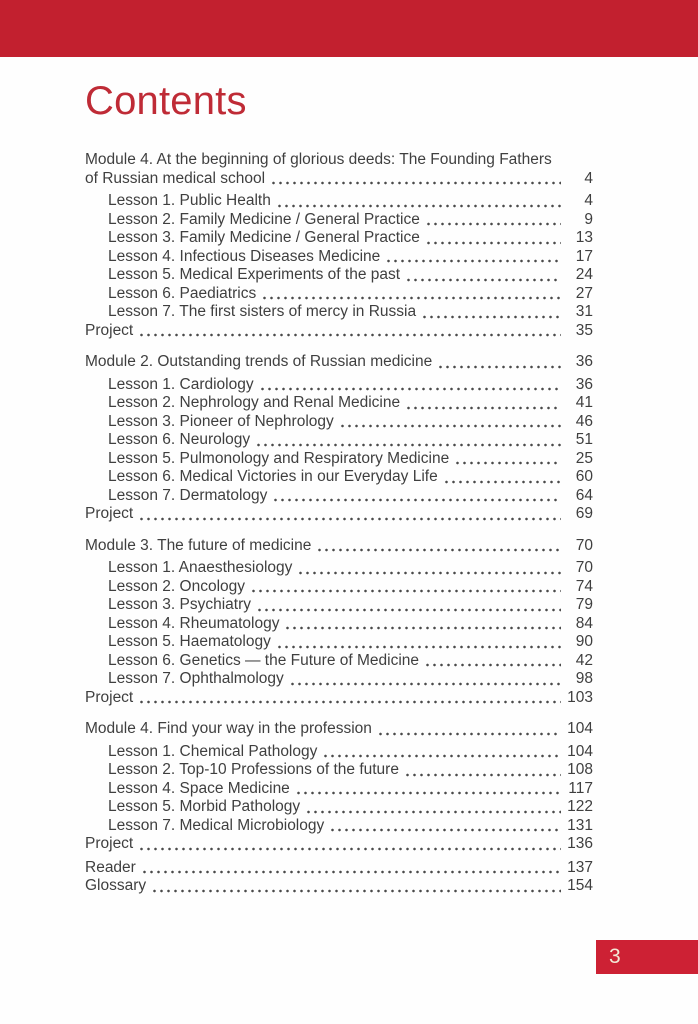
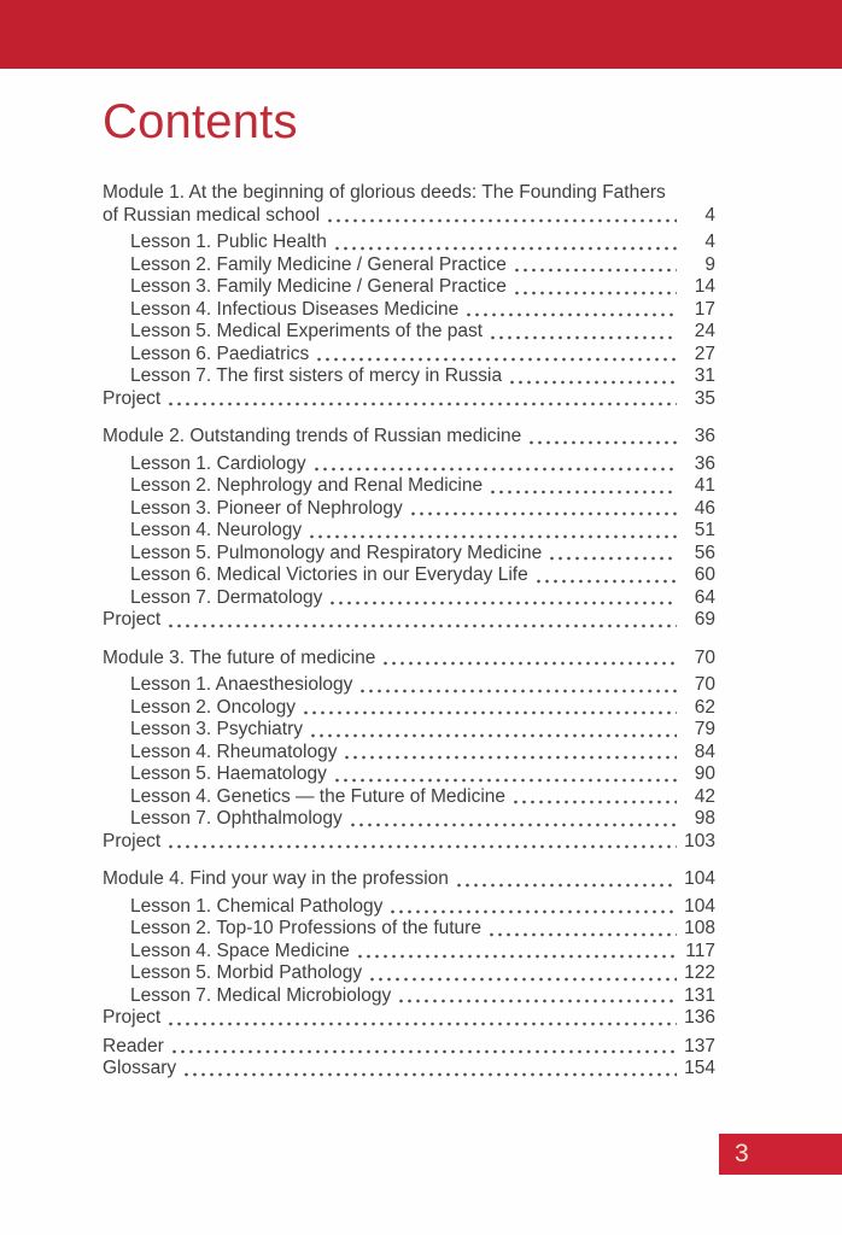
  Contents
- Module 4. At the beginning of glorious deeds: The Founding Fathers
+ Module 1. At the beginning of glorious deeds: The Founding Fathers
  of Russian medical school
  4
  Lesson 1. Public Health
  4
  Lesson 2. Family Medicine / General Practice
  9
  Lesson 3. Family Medicine / General Practice
- 13
+ 14
  Lesson 4. Infectious Diseases Medicine
  17
  Lesson 5. Medical Experiments of the past
  24
  Lesson 6. Paediatrics
  27
  Lesson 7. The first sisters of mercy in Russia
  31
  Project
  35
  Module 2. Outstanding trends of Russian medicine
  36
  Lesson 1. Cardiology
  36
  Lesson 2. Nephrology and Renal Medicine
  41
  Lesson 3. Pioneer of Nephrology
  46
- Lesson 6. Neurology
+ Lesson 4. Neurology
  51
  Lesson 5. Pulmonology and Respiratory Medicine
- 25
+ 56
  Lesson 6. Medical Victories in our Everyday Life
  60
  Lesson 7. Dermatology
  64
  Project
  69
  Module 3. The future of medicine
  70
  Lesson 1. Anaesthesiology
  70
  Lesson 2. Oncology
- 74
+ 62
  Lesson 3. Psychiatry
  79
  Lesson 4. Rheumatology
  84
  Lesson 5. Haematology
  90
- Lesson 6. Genetics — the Future of Medicine
+ Lesson 4. Genetics — the Future of Medicine
  42
  Lesson 7. Ophthalmology
  98
  Project
  103
  Module 4. Find your way in the profession
  104
  Lesson 1. Chemical Pathology
  104
  Lesson 2. Top-10 Professions of the future
  108
  Lesson 4. Space Medicine
  117
  Lesson 5. Morbid Pathology
  122
  Lesson 7. Medical Microbiology
  131
  Project
  136
  Reader
  137
  Glossary
  154
  3
